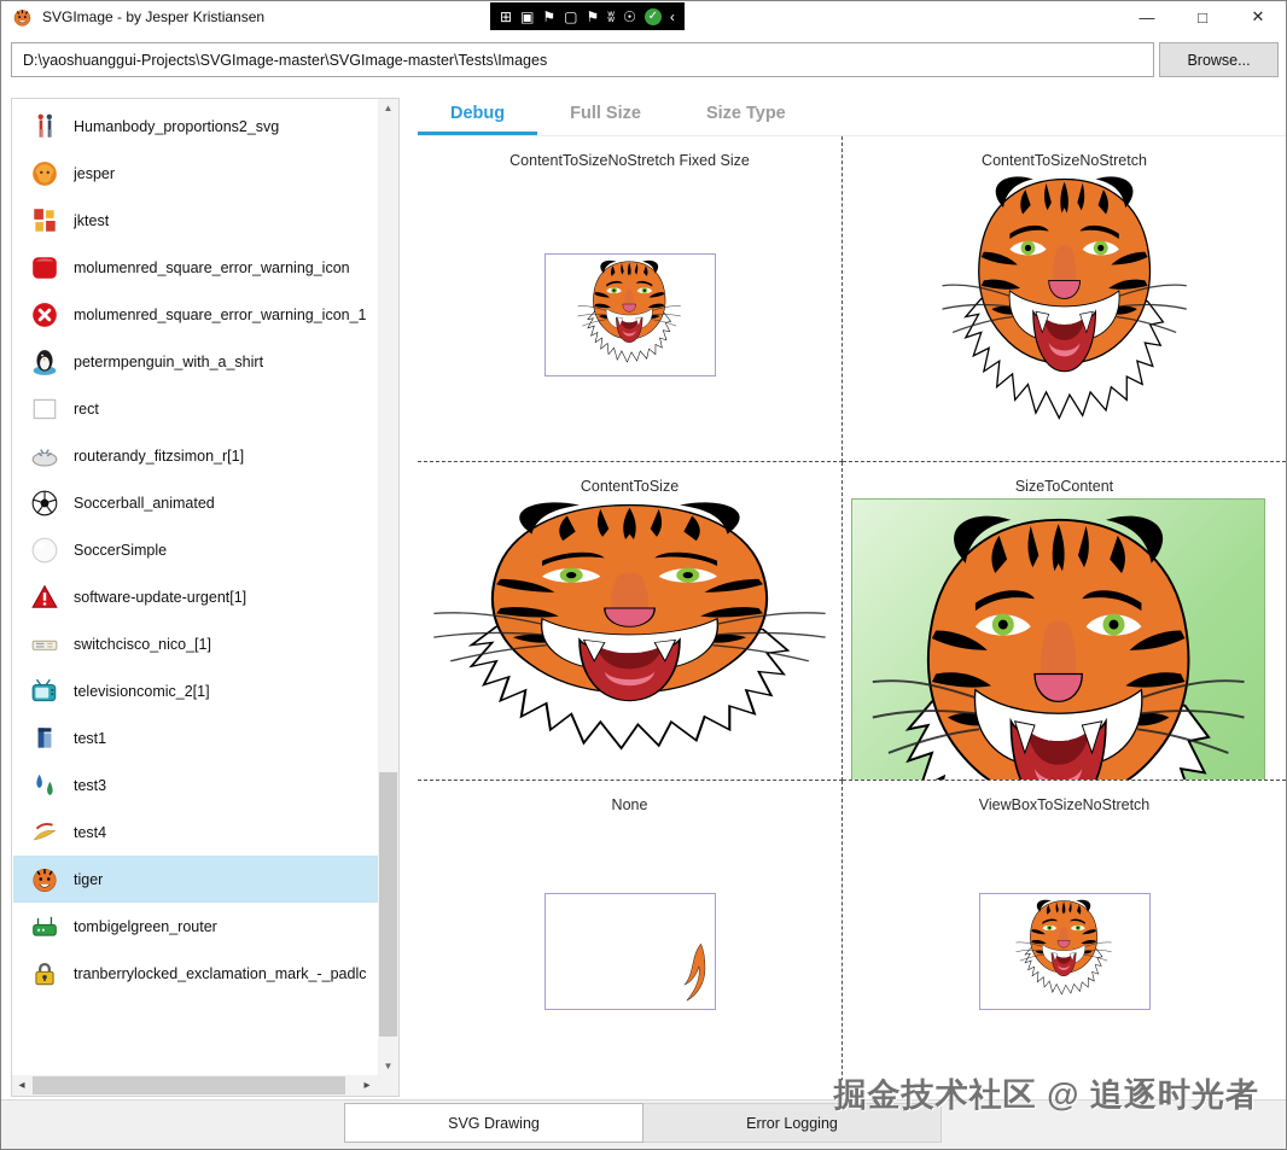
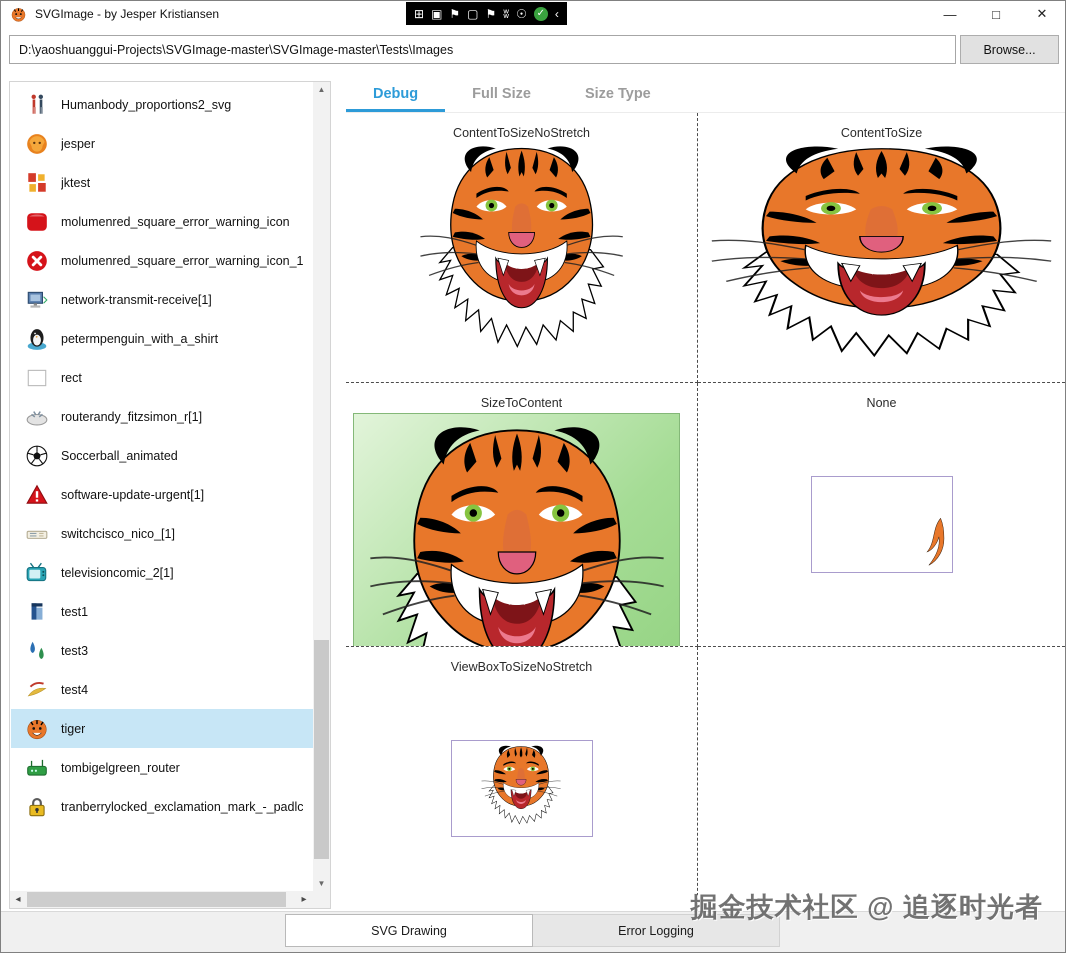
  SVGImage - by Jesper Kristiansen
  ⊞
  ▣
  ⚑
  ▢
  ⚑
  ʬ
  ☉
  ✓
  ‹
  —
  □
  ✕
  D:\yaoshuanggui-Projects\SVGImage-master\SVGImage-master\Tests\Images
  Browse...
  Humanbody_proportions2_svg
  jesper
  jktest
  molumenred_square_error_warning_icon
  molumenred_square_error_warning_icon_1
+ network-transmit-receive[1]
  petermpenguin_with_a_shirt
  rect
  routerandy_fitzsimon_r[1]
  Soccerball_animated
- SoccerSimple
  software-update-urgent[1]
  switchcisco_nico_[1]
  televisioncomic_2[1]
  test1
  test3
  test4
  tiger
  tombigelgreen_router
  tranberrylocked_exclamation_mark_-_padlc
  ▲
  ▼
  ◂
  ▸
  Debug
  Full Size
  Size Type
- ContentToSizeNoStretch Fixed Size
  ContentToSizeNoStretch
  ContentToSize
  SizeToContent
  None
  ViewBoxToSizeNoStretch
  SVG Drawing
  Error Logging
  掘金技术社区 @ 追逐时光者
